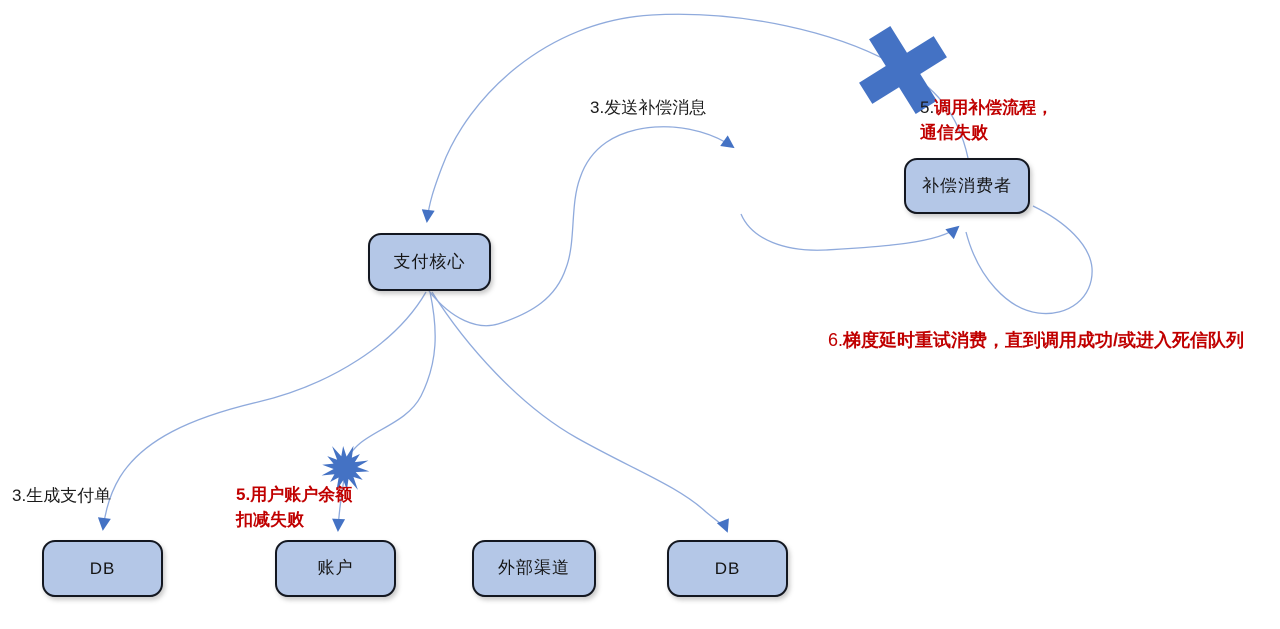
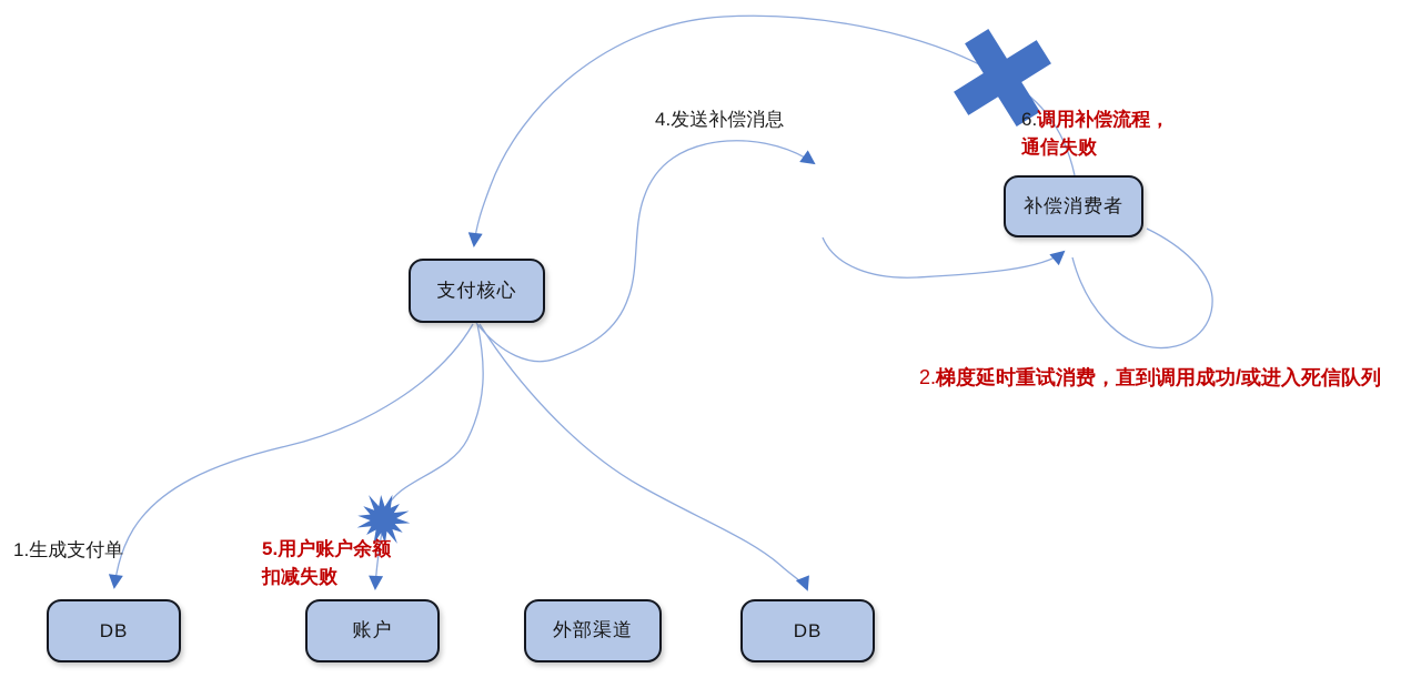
  支付核心
  补偿消费者
  DB
  账户
  外部渠道
  DB
- 3.生成支付单
+ 1.生成支付单
  5.用户账户余额
  扣减失败
- 3.发送补偿消息
+ 4.发送补偿消息
- 5.调用补偿流程，
+ 6.调用补偿流程，
  通信失败
- 6.梯度延时重试消费，直到调用成功/或进入死信队列
+ 2.梯度延时重试消费，直到调用成功/或进入死信队列
